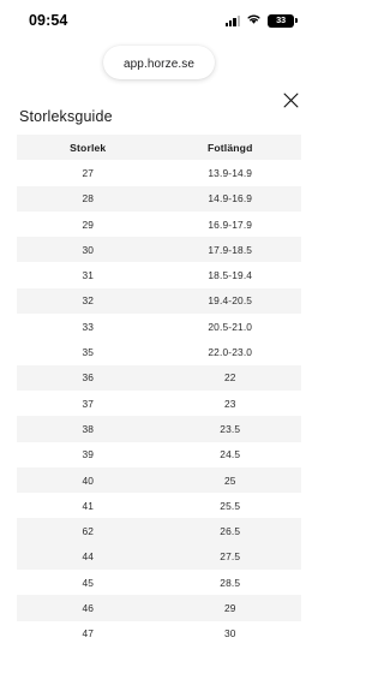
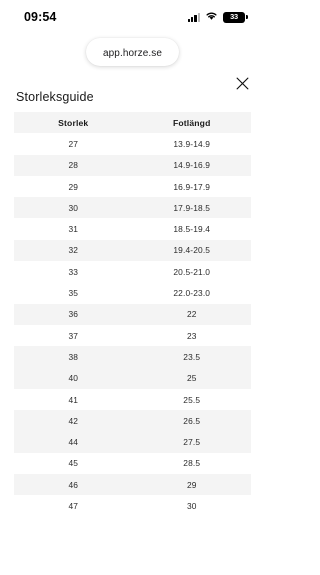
  09:54
  33
  app.horze.se
  Storleksguide
  Storlek	Fotlängd
  27	13.9-14.9
  28	14.9-16.9
  29	16.9-17.9
  30	17.9-18.5
  31	18.5-19.4
  32	19.4-20.5
  33	20.5-21.0
  35	22.0-23.0
  36	22
  37	23
  38	23.5
- 39	24.5
  40	25
  41	25.5
- 62	26.5
+ 42	26.5
  44	27.5
  45	28.5
  46	29
  47	30
